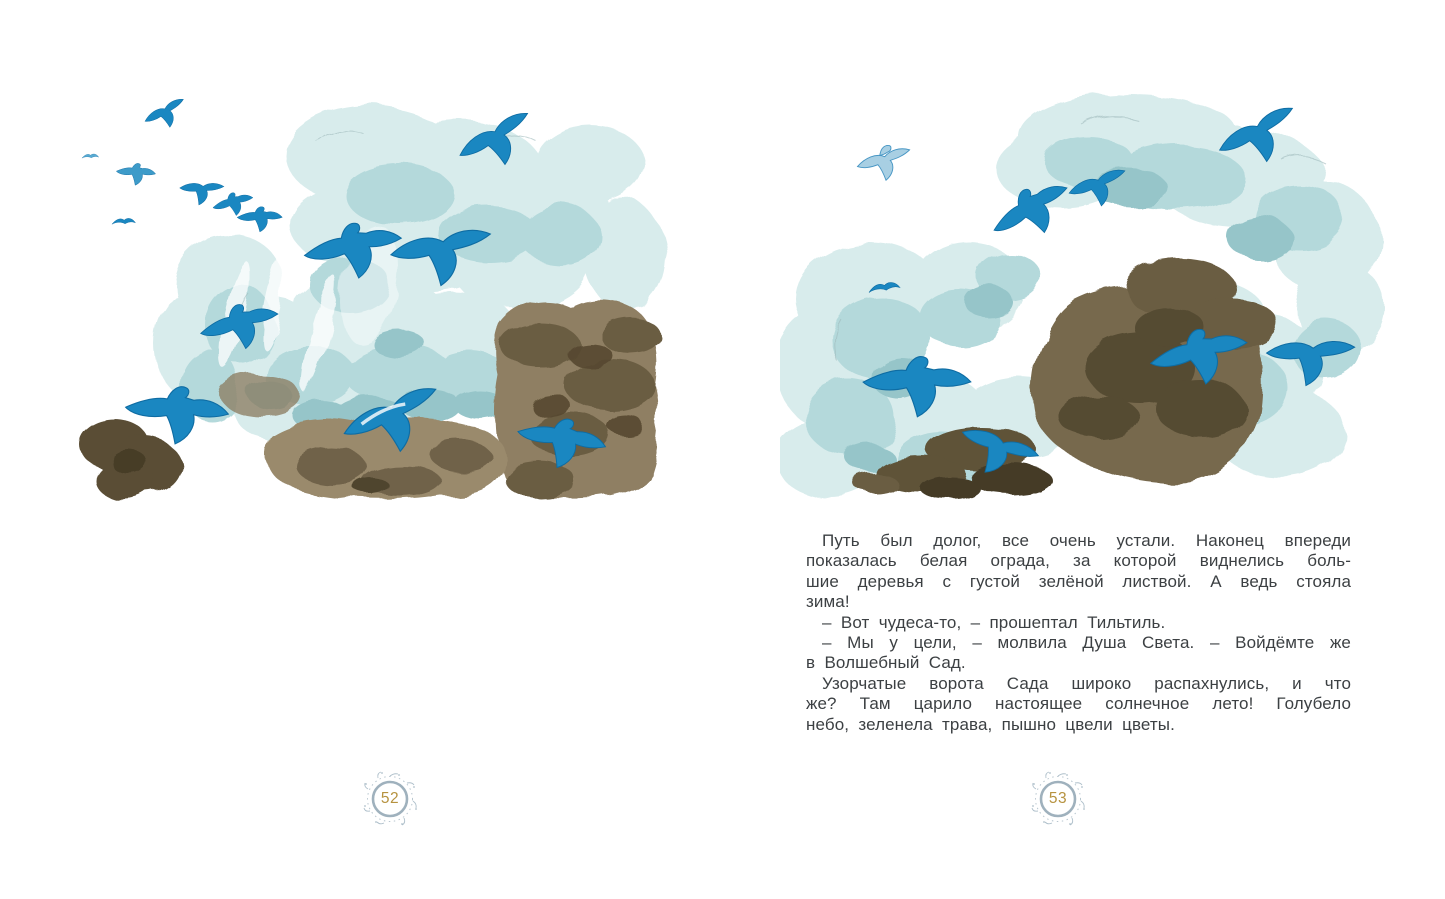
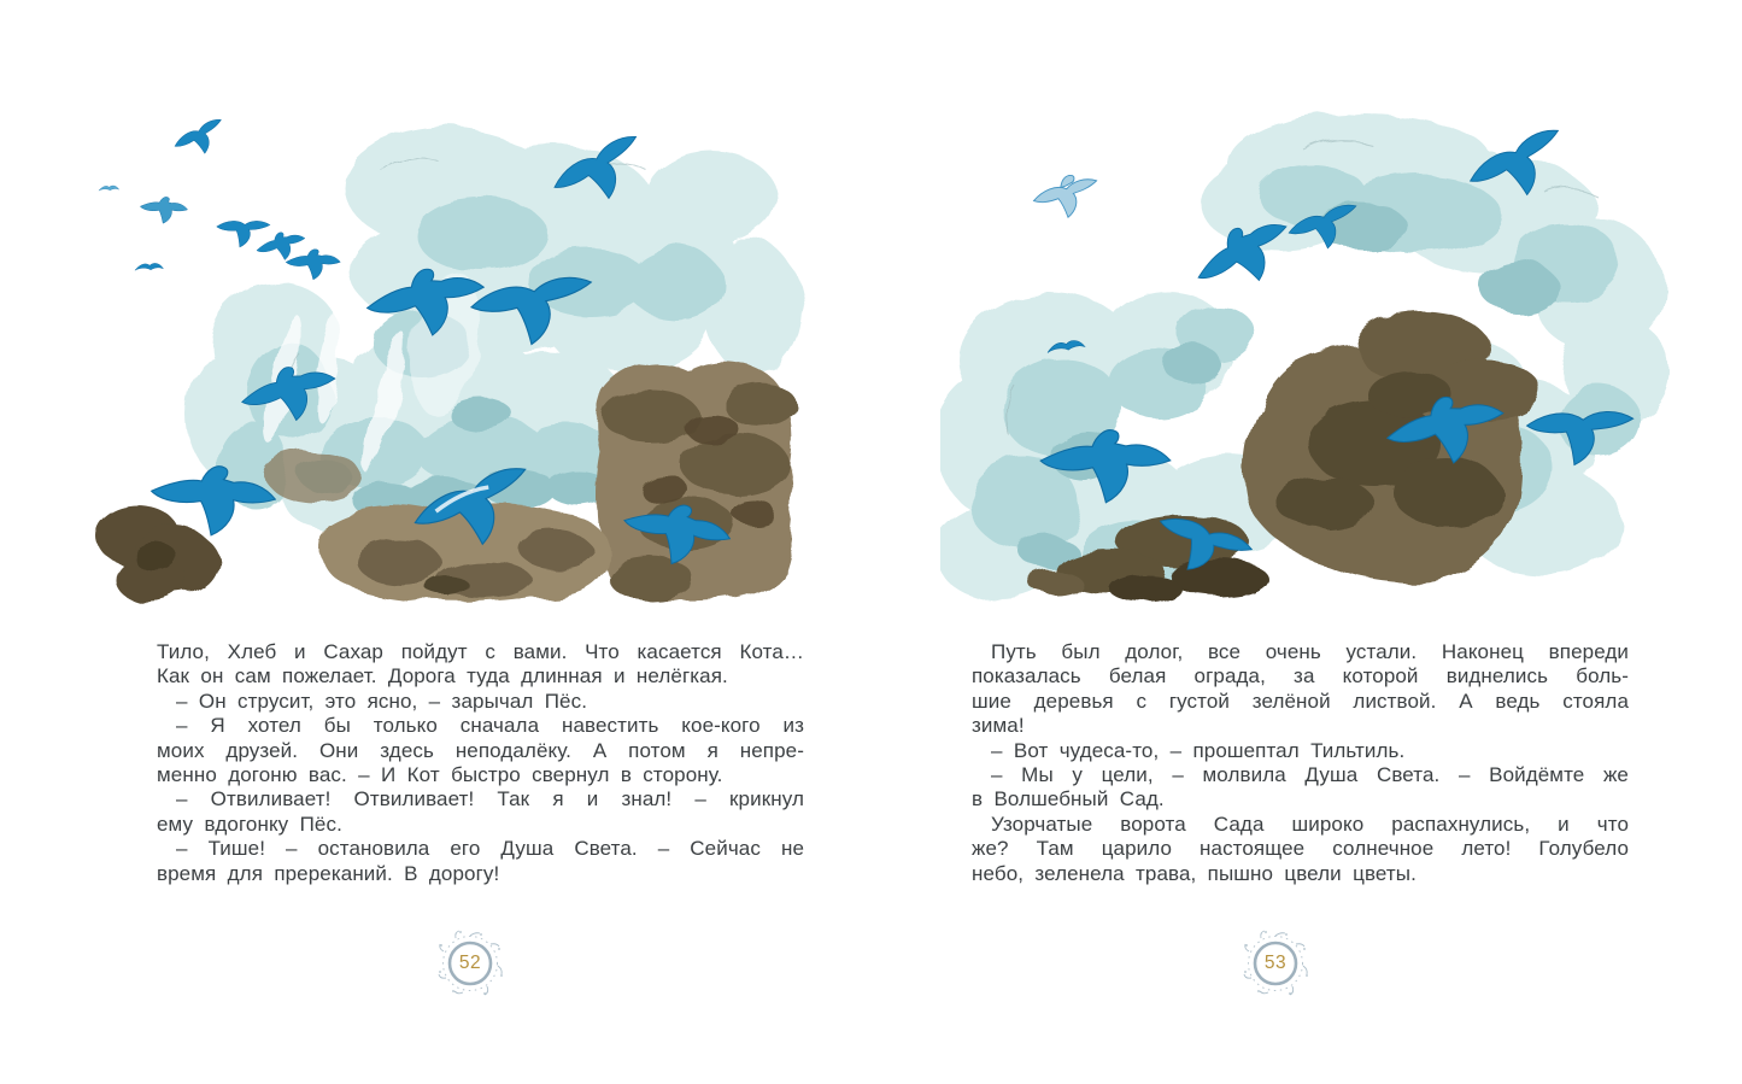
+ Тило, Хлеб и Сахар пойдут с вами. Что касается Кота…
+ Как он сам пожелает. Дорога туда длинная и нелёгкая.
+ – Он струсит, это ясно, – зарычал Пёс.
+ – Я хотел бы только сначала навестить кое-кого из
+ моих друзей. Они здесь неподалёку. А потом я непре-
+ менно догоню вас. – И Кот быстро свернул в сторону.
+ – Отвиливает! Отвиливает! Так я и знал! – крикнул
+ ему вдогонку Пёс.
+ – Тише! – остановила его Душа Света. – Сейчас не
+ время для пререканий. В дорогу!
  Путь был долог, все очень устали. Наконец впереди
  показалась белая ограда, за которой виднелись боль-
  шие деревья с густой зелёной листвой. А ведь стояла
  зима!
  – Вот чудеса-то, – прошептал Тильтиль.
  – Мы у цели, – молвила Душа Света. – Войдёмте же
  в Волшебный Сад.
  Узорчатые ворота Сада широко распахнулись, и что
  же? Там царило настоящее солнечное лето! Голубело
  небо, зеленела трава, пышно цвели цветы.
  52
  53
